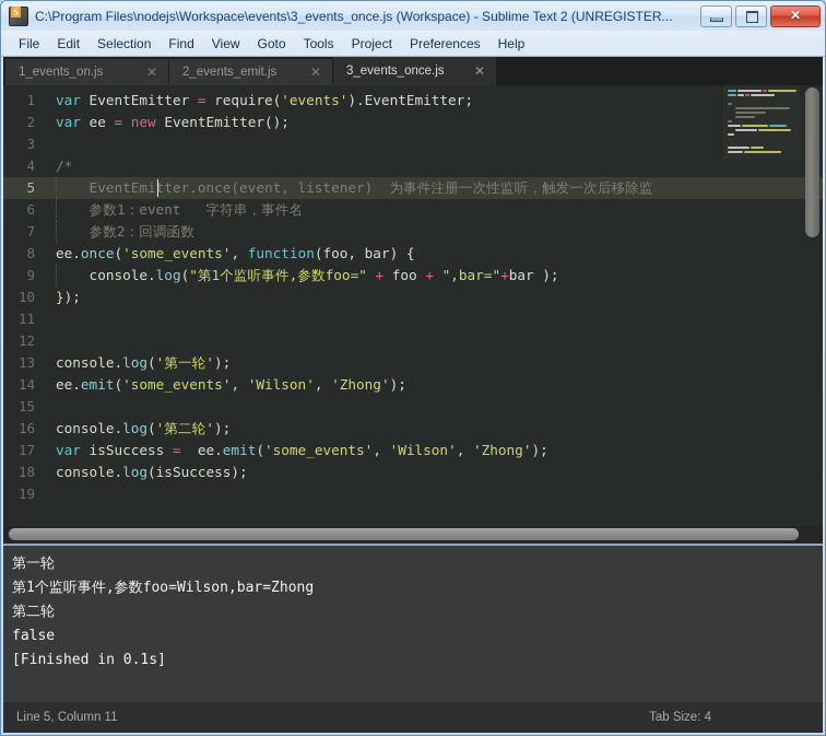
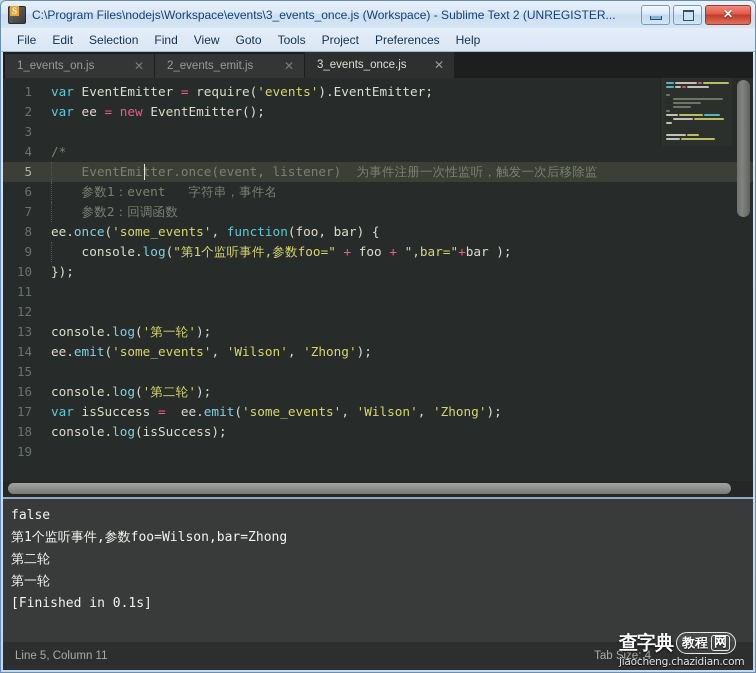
  C:\Program Files\nodejs\Workspace\events\3_events_once.js (Workspace) - Sublime Text 2 (UNREGISTER...
  ✕
  File
  Edit
  Selection
  Find
  View
  Goto
  Tools
  Project
  Preferences
  Help
  1_events_on.js
  ✕
  2_events_emit.js
  ✕
  3_events_once.js
  ✕
  1
  2
  3
  4
  5
  6
  7
  8
  9
  10
  11
  12
  13
  14
  15
  16
  17
  18
  19
  var EventEmitter = require('events').EventEmitter;
  var ee = new EventEmitter();
  /*
  EventEmitter.once(event, listener) 为事件注册一次性监听，触发一次后移除监
  参数1：event 字符串，事件名
  参数2：回调函数
  ee.once('some_events', function(foo, bar) {
  console.log("第1个监听事件,参数foo=" + foo + ",bar="+bar );
  });
  console.log('第一轮');
  ee.emit('some_events', 'Wilson', 'Zhong');
  console.log('第二轮');
  var isSuccess = ee.emit('some_events', 'Wilson', 'Zhong');
  console.log(isSuccess);
- 第一轮
+ false
  第1个监听事件,参数foo=Wilson,bar=Zhong
  第二轮
- false
+ 第一轮
  [Finished in 0.1s]
  Line 5, Column 11
  Tab Size: 4
+ 查字典
+ 教程
+ 网
+ jiaocheng.chazidian.com
